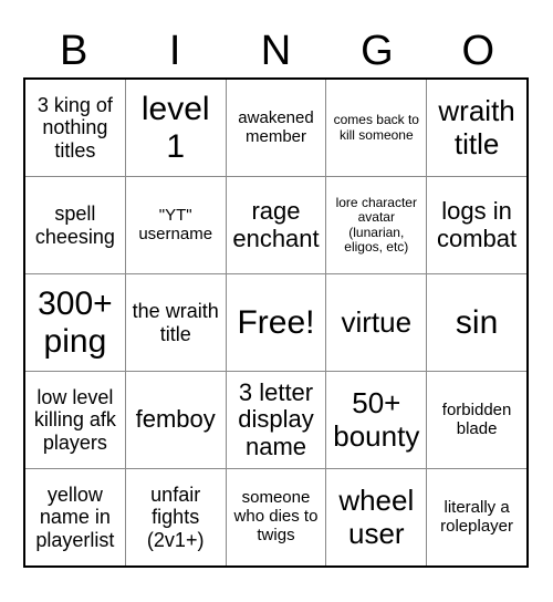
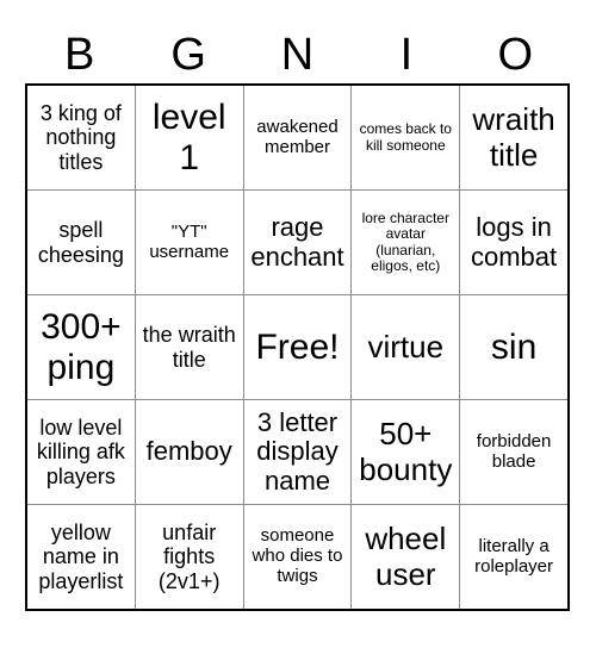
  B
- I
+ G
  N
- G
+ I
  O
  3 king of nothing titles
  level 1
  awakened member
  comes back to kill someone
  wraith title
  spell cheesing
  "YT" username
  rage enchant
  lore character avatar (lunarian, eligos, etc)
  logs in combat
  300+ ping
  the wraith title
  Free!
  virtue
  sin
  low level killing afk players
  femboy
  3 letter display name
  50+ bounty
  forbidden blade
  yellow name in playerlist
  unfair fights (2v1+)
  someone who dies to twigs
  wheel user
  literally a roleplayer
